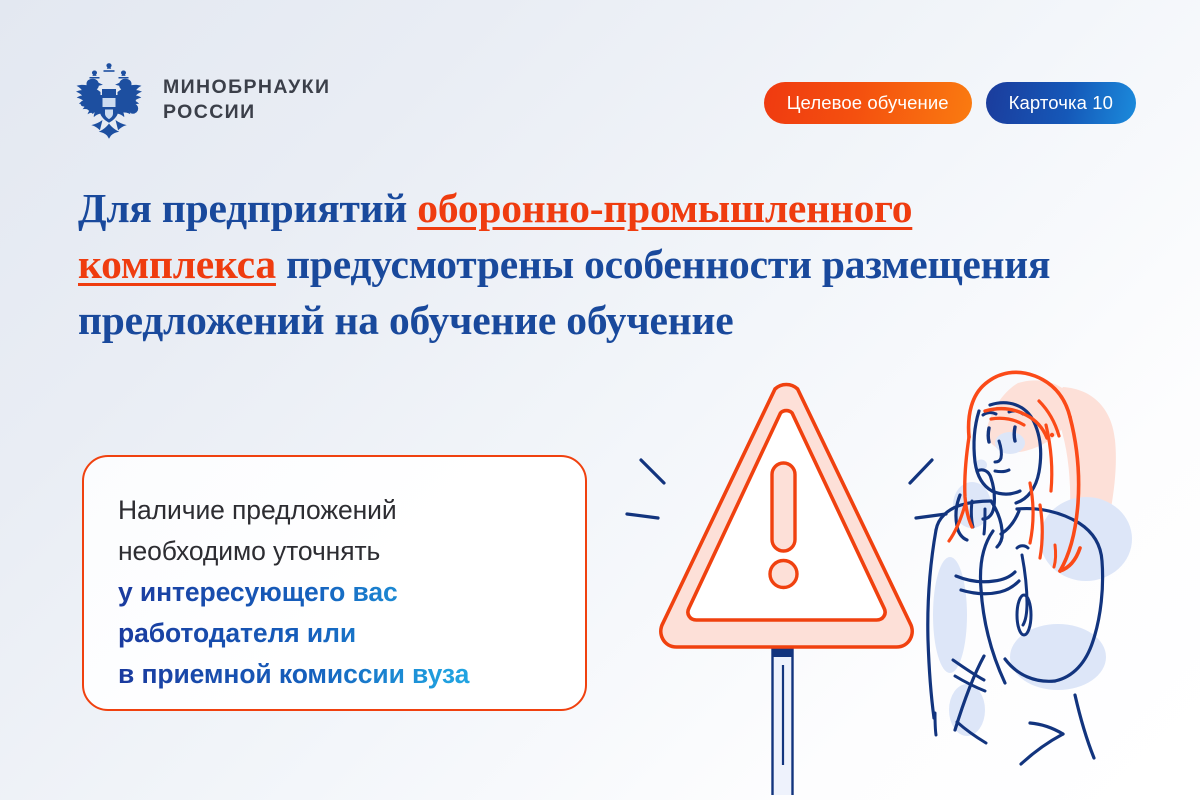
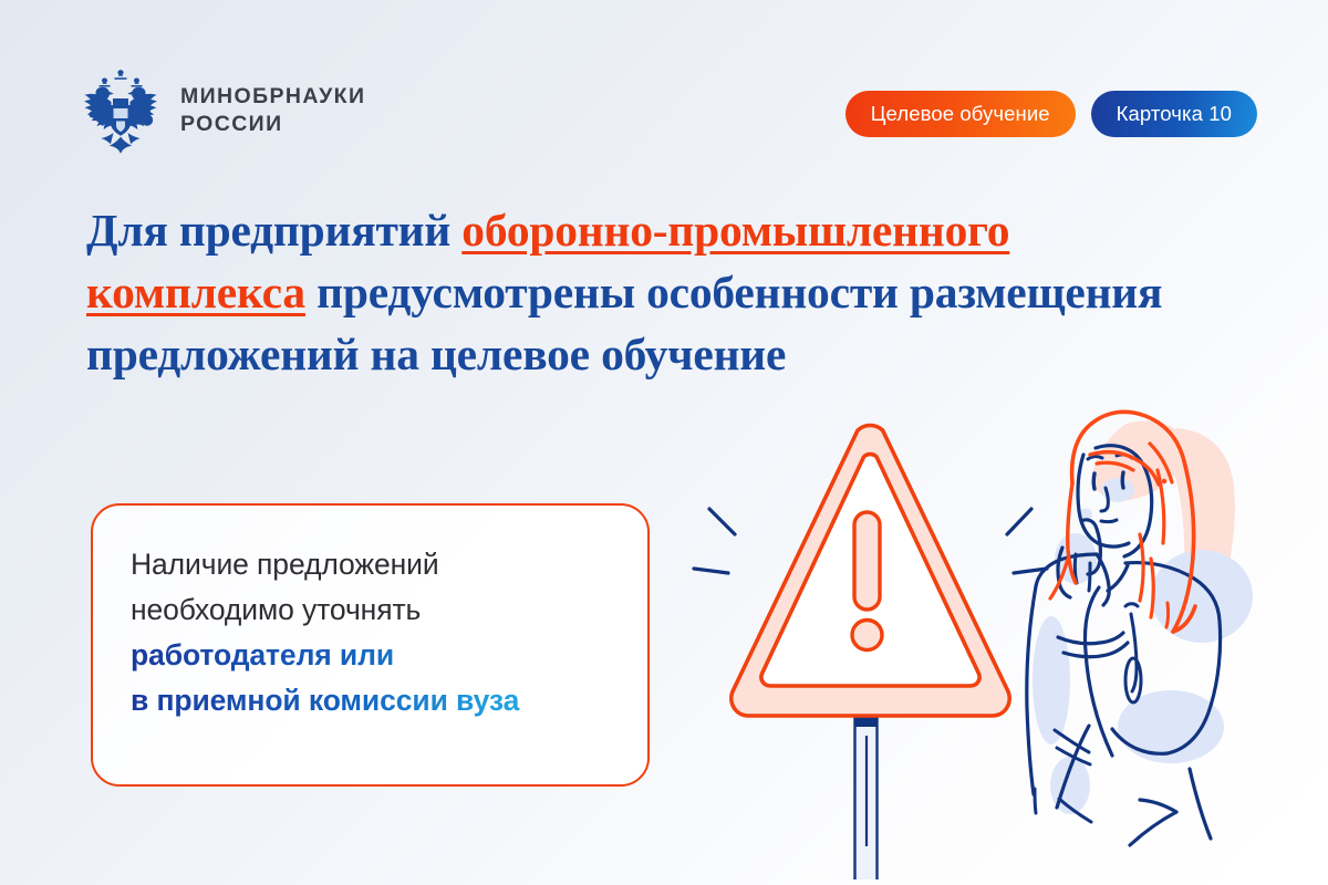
  МИНОБРНАУКИ
  РОССИИ
  Целевое обучение
  Карточка 10
- Для предприятий оборонно-промышленного комплекса предусмотрены особенности размещения предложений на обучение обучение
+ Для предприятий оборонно-промышленного комплекса предусмотрены особенности размещения предложений на целевое обучение
  Наличие предложений
  необходимо уточнять
- у интересующего вас
  работодателя или
  в приемной комиссии вуза
